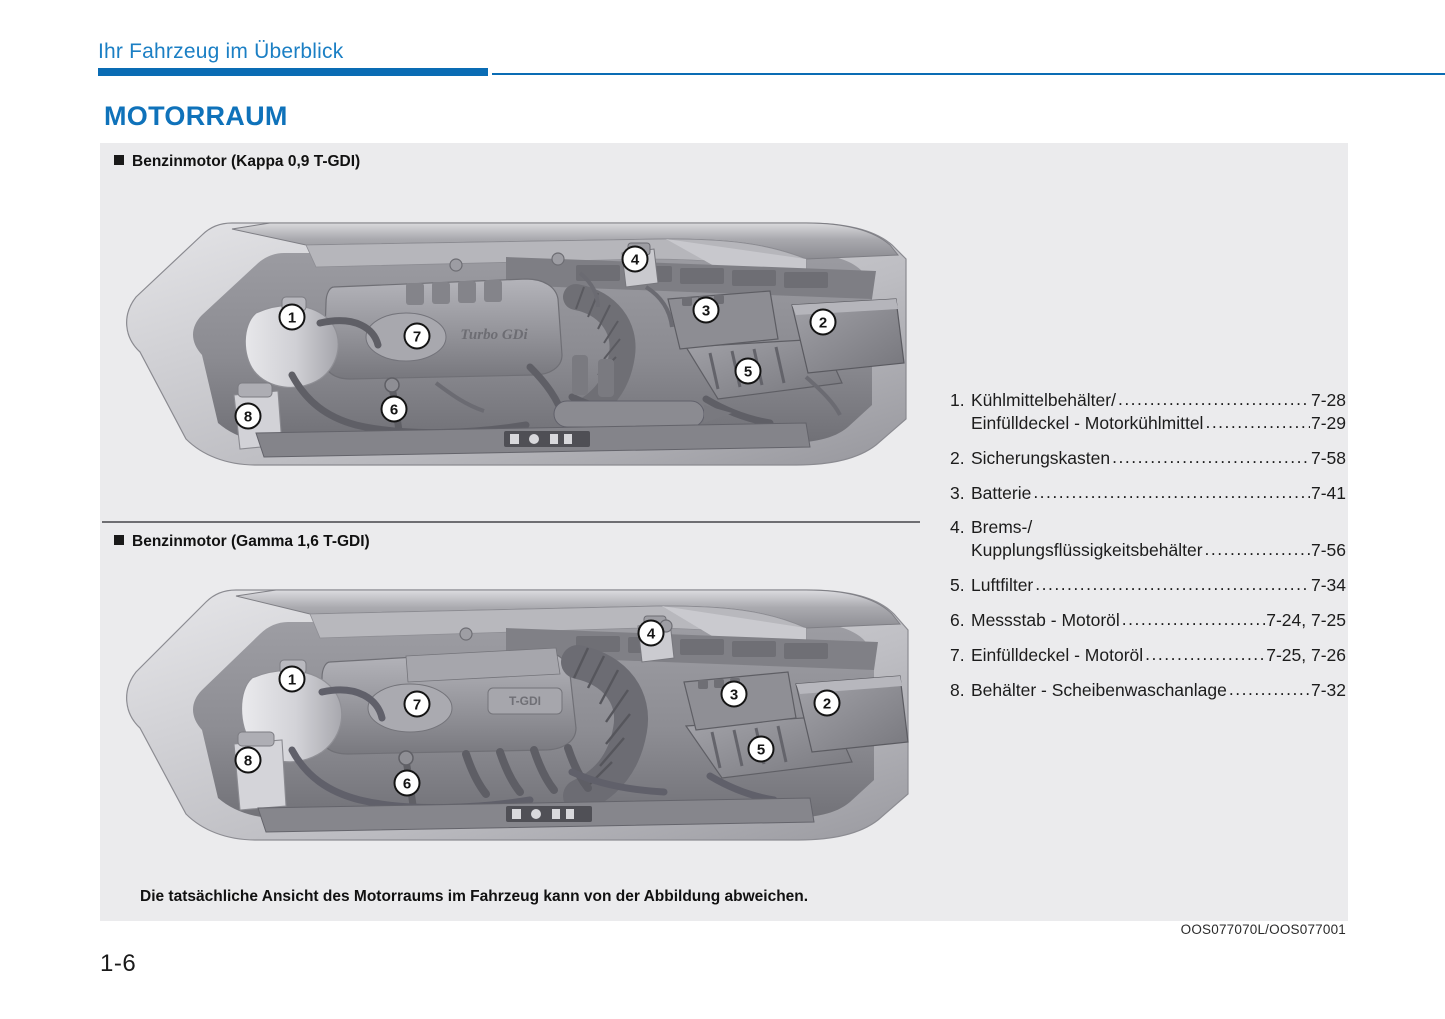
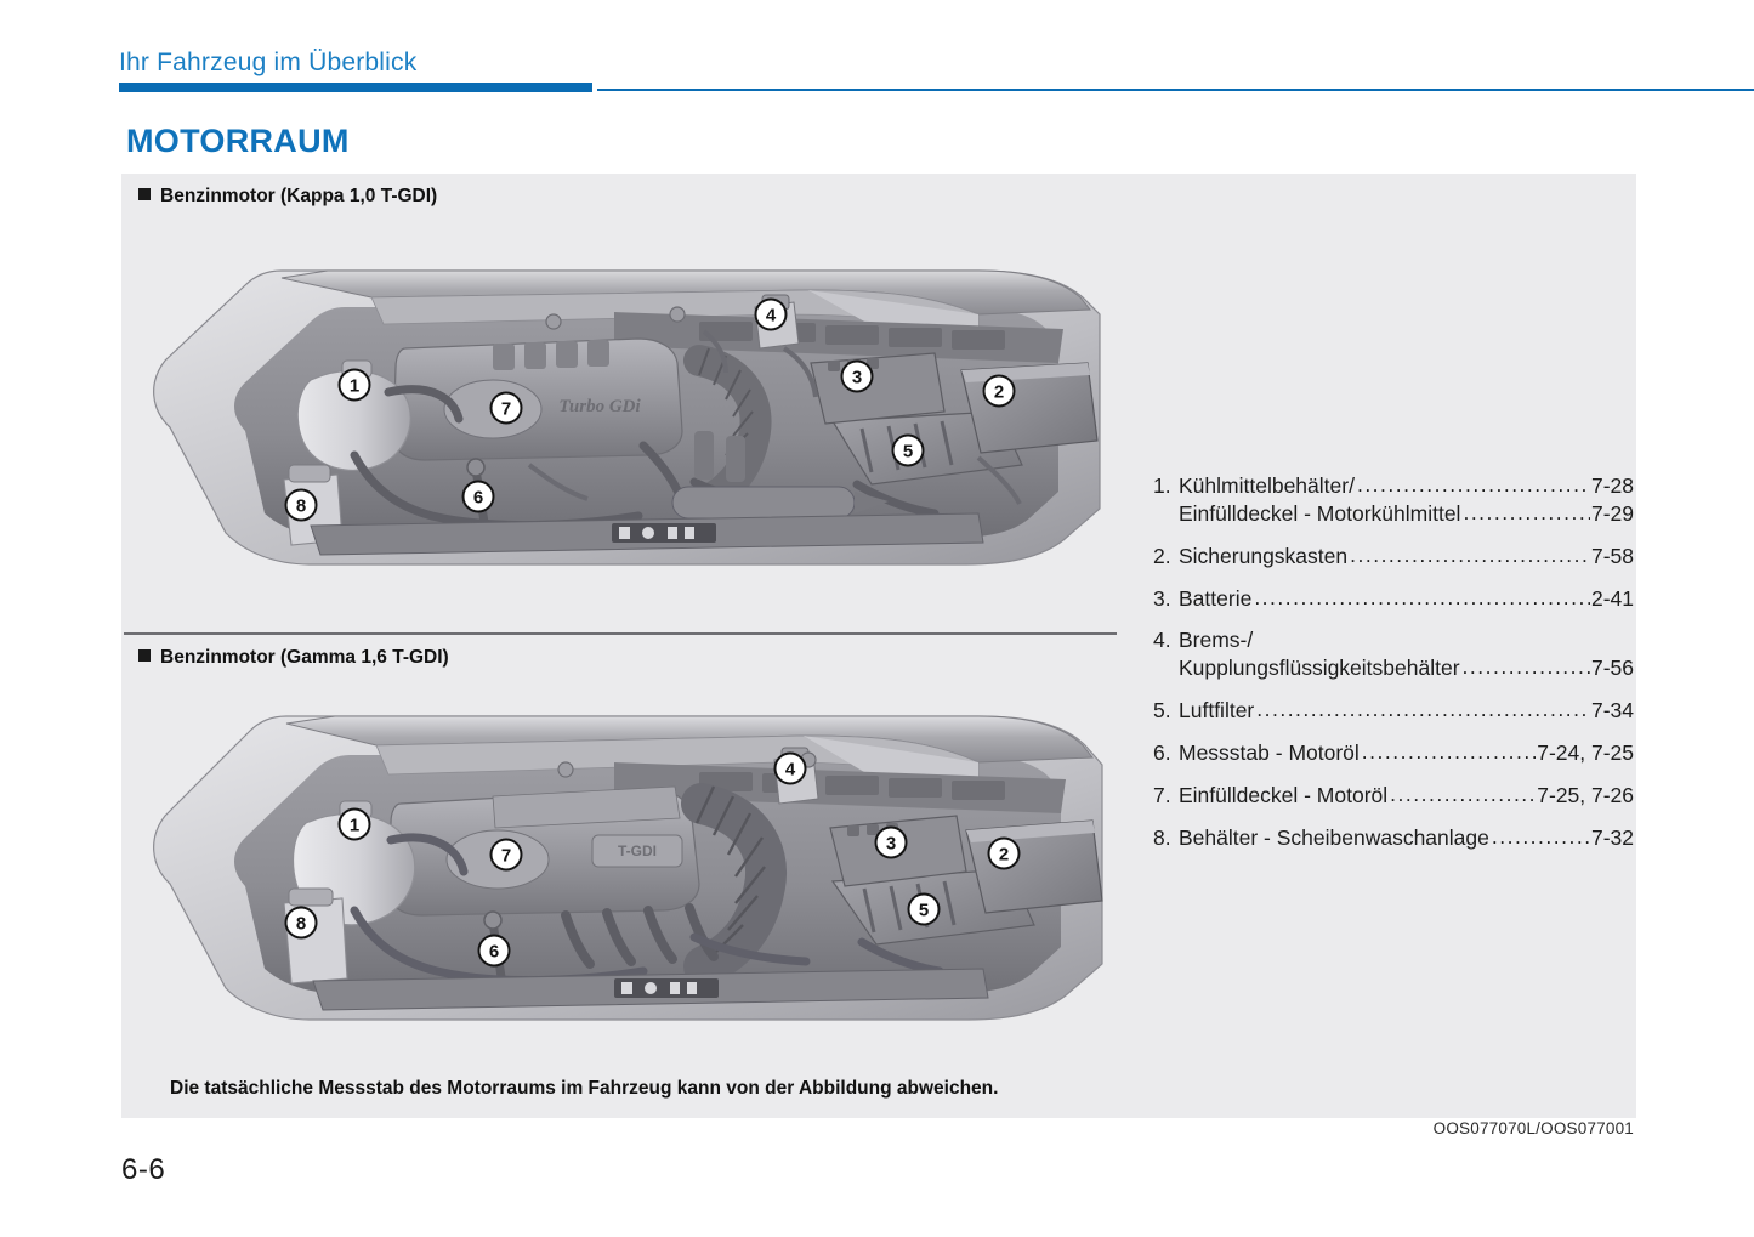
  Ihr Fahrzeug im Überblick
  MOTORRAUM
- Benzinmotor (Kappa 0,9 T-GDI)
+ Benzinmotor (Kappa 1,0 T-GDI)
  Turbo GDi
  1
  4
  3
  2
  5
  7
  6
  8
  Benzinmotor (Gamma 1,6 T-GDI)
  T-GDI
  1
  4
  3
  2
  5
  7
  6
  8
  1.
  Kühlmittelbehälter/
  7-28
  Einfülldeckel - Motorkühlmittel
  7-29
  2.
  Sicherungskasten
  7-58
  3.
  Batterie
- 7-41
+ 2-41
  4.
  Brems-/
  Kupplungsflüssigkeitsbehälter
  7-56
  5.
  Luftfilter
  7-34
  6.
  Messstab - Motoröl
  7-24, 7-25
  7.
  Einfülldeckel - Motoröl
  7-25, 7-26
  8.
  Behälter - Scheibenwaschanlage
  7-32
- Die tatsächliche Ansicht des Motorraums im Fahrzeug kann von der Abbildung abweichen.
+ Die tatsächliche Messstab des Motorraums im Fahrzeug kann von der Abbildung abweichen.
  OOS077070L/OOS077001
- 1-6
+ 6-6
